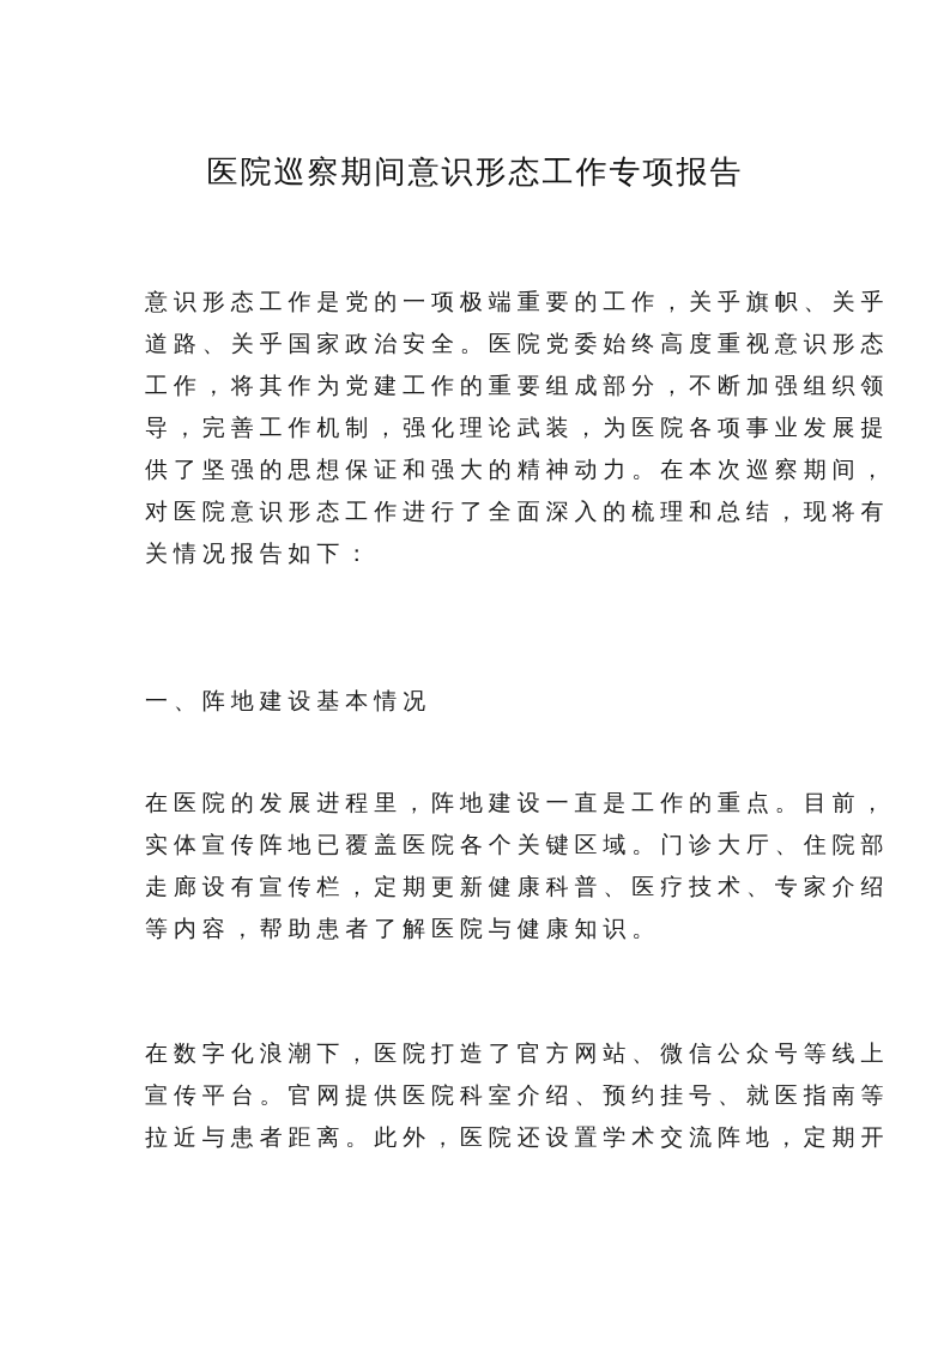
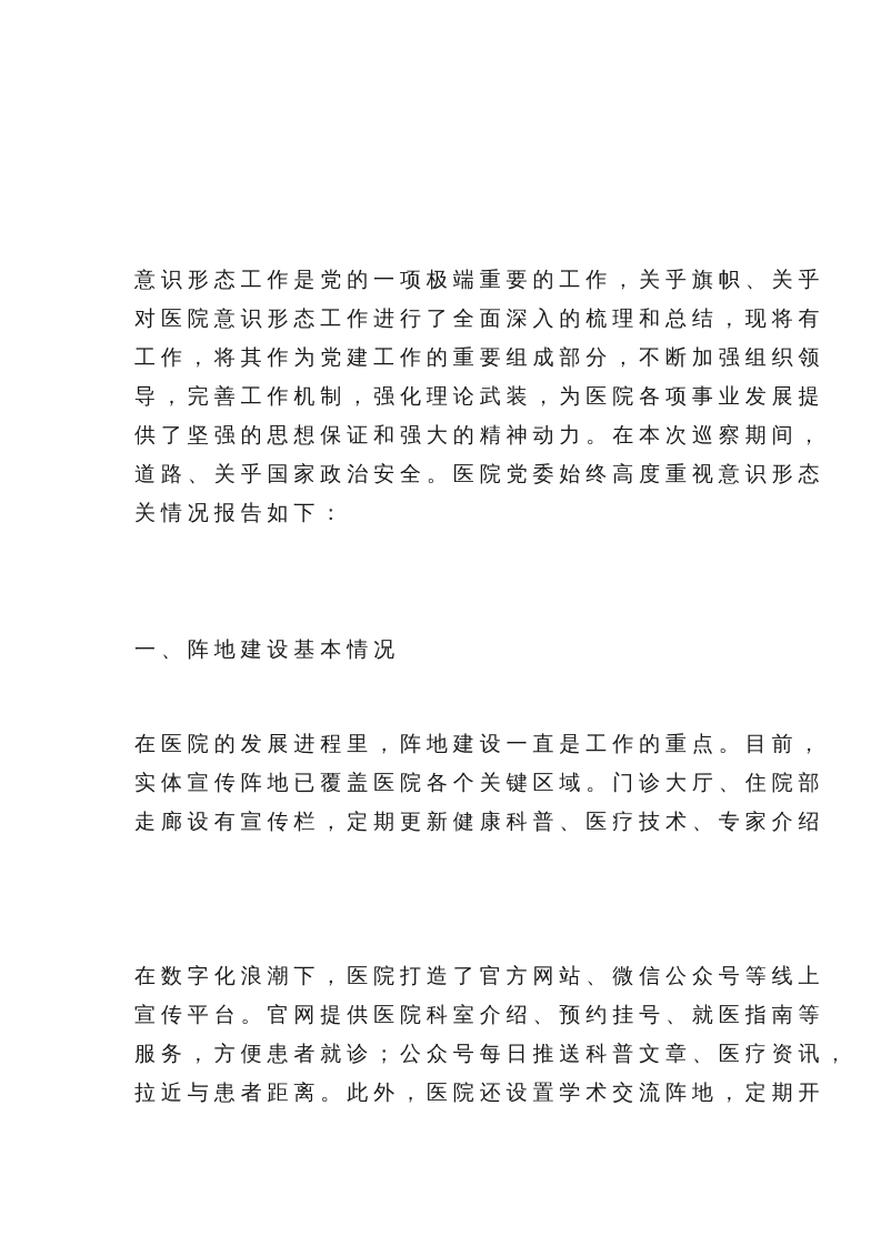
- 医院巡察期间意识形态工作专项报告
  意识形态工作是党的一项极端重要的工作，关乎旗帜、关乎
- 道路、关乎国家政治安全。医院党委始终高度重视意识形态
+ 对医院意识形态工作进行了全面深入的梳理和总结，现将有
  工作，将其作为党建工作的重要组成部分，不断加强组织领
  导，完善工作机制，强化理论武装，为医院各项事业发展提
  供了坚强的思想保证和强大的精神动力。在本次巡察期间，
- 对医院意识形态工作进行了全面深入的梳理和总结，现将有
+ 道路、关乎国家政治安全。医院党委始终高度重视意识形态
  关情况报告如下：
  一、阵地建设基本情况
  在医院的发展进程里，阵地建设一直是工作的重点。目前，
  实体宣传阵地已覆盖医院各个关键区域。门诊大厅、住院部
  走廊设有宣传栏，定期更新健康科普、医疗技术、专家介绍
- 等内容，帮助患者了解医院与健康知识。
  在数字化浪潮下，医院打造了官方网站、微信公众号等线上
  宣传平台。官网提供医院科室介绍、预约挂号、就医指南等
+ 服务，方便患者就诊；公众号每日推送科普文章、医疗资讯，
  拉近与患者距离。此外，医院还设置学术交流阵地，定期开
